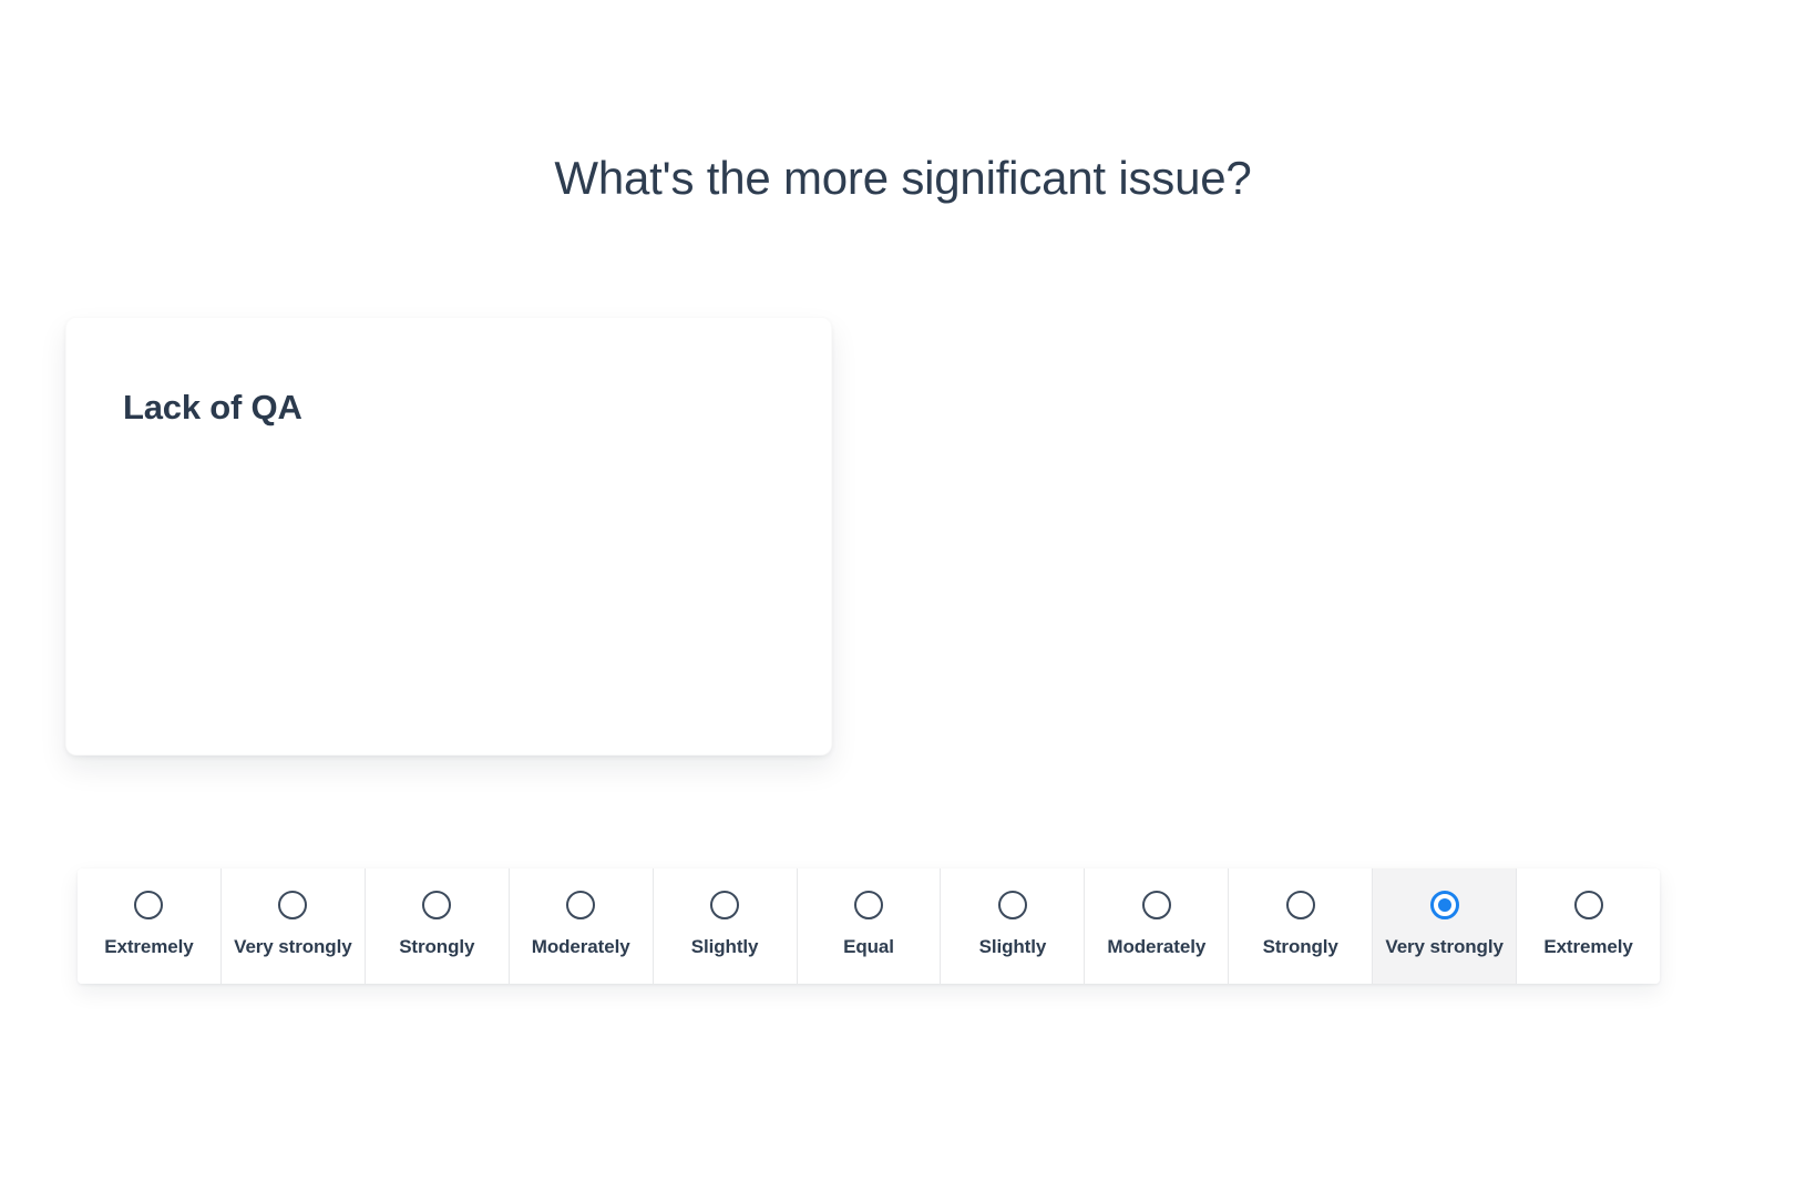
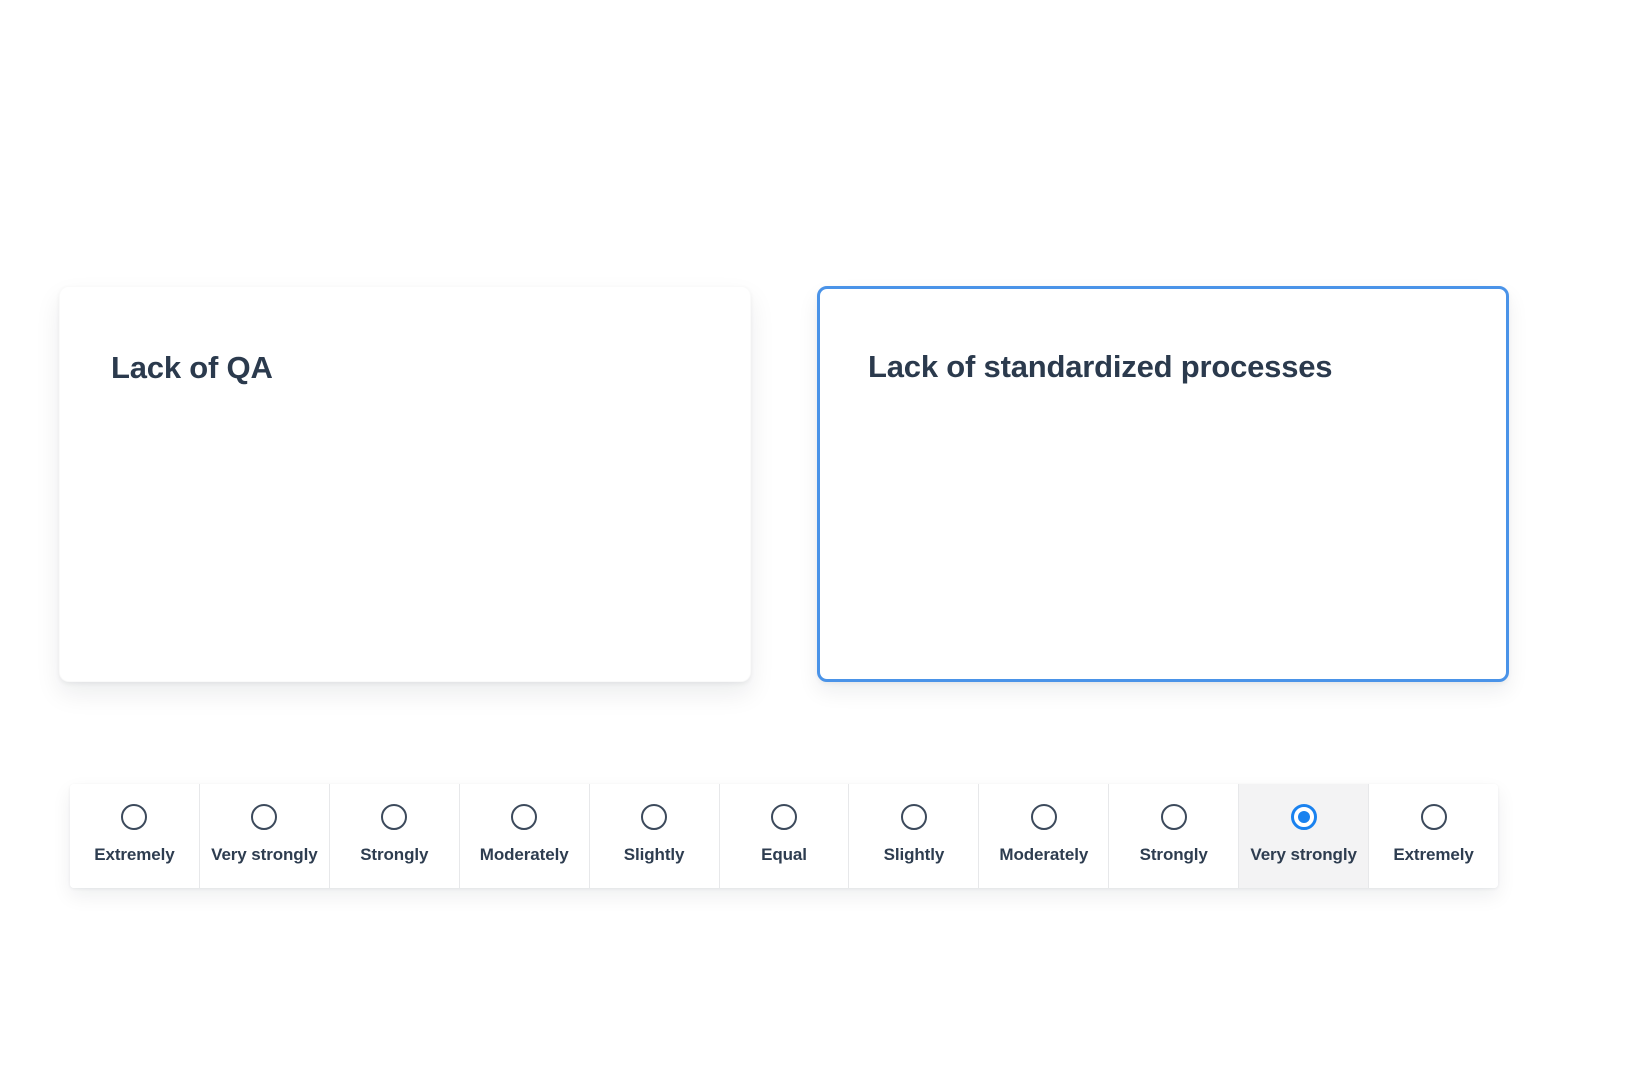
- What's the more significant issue?
  Lack of QA
+ Lack of standardized processes
  Extremely
  Very strongly
  Strongly
  Moderately
  Slightly
  Equal
  Slightly
  Moderately
  Strongly
  Very strongly
  Extremely
